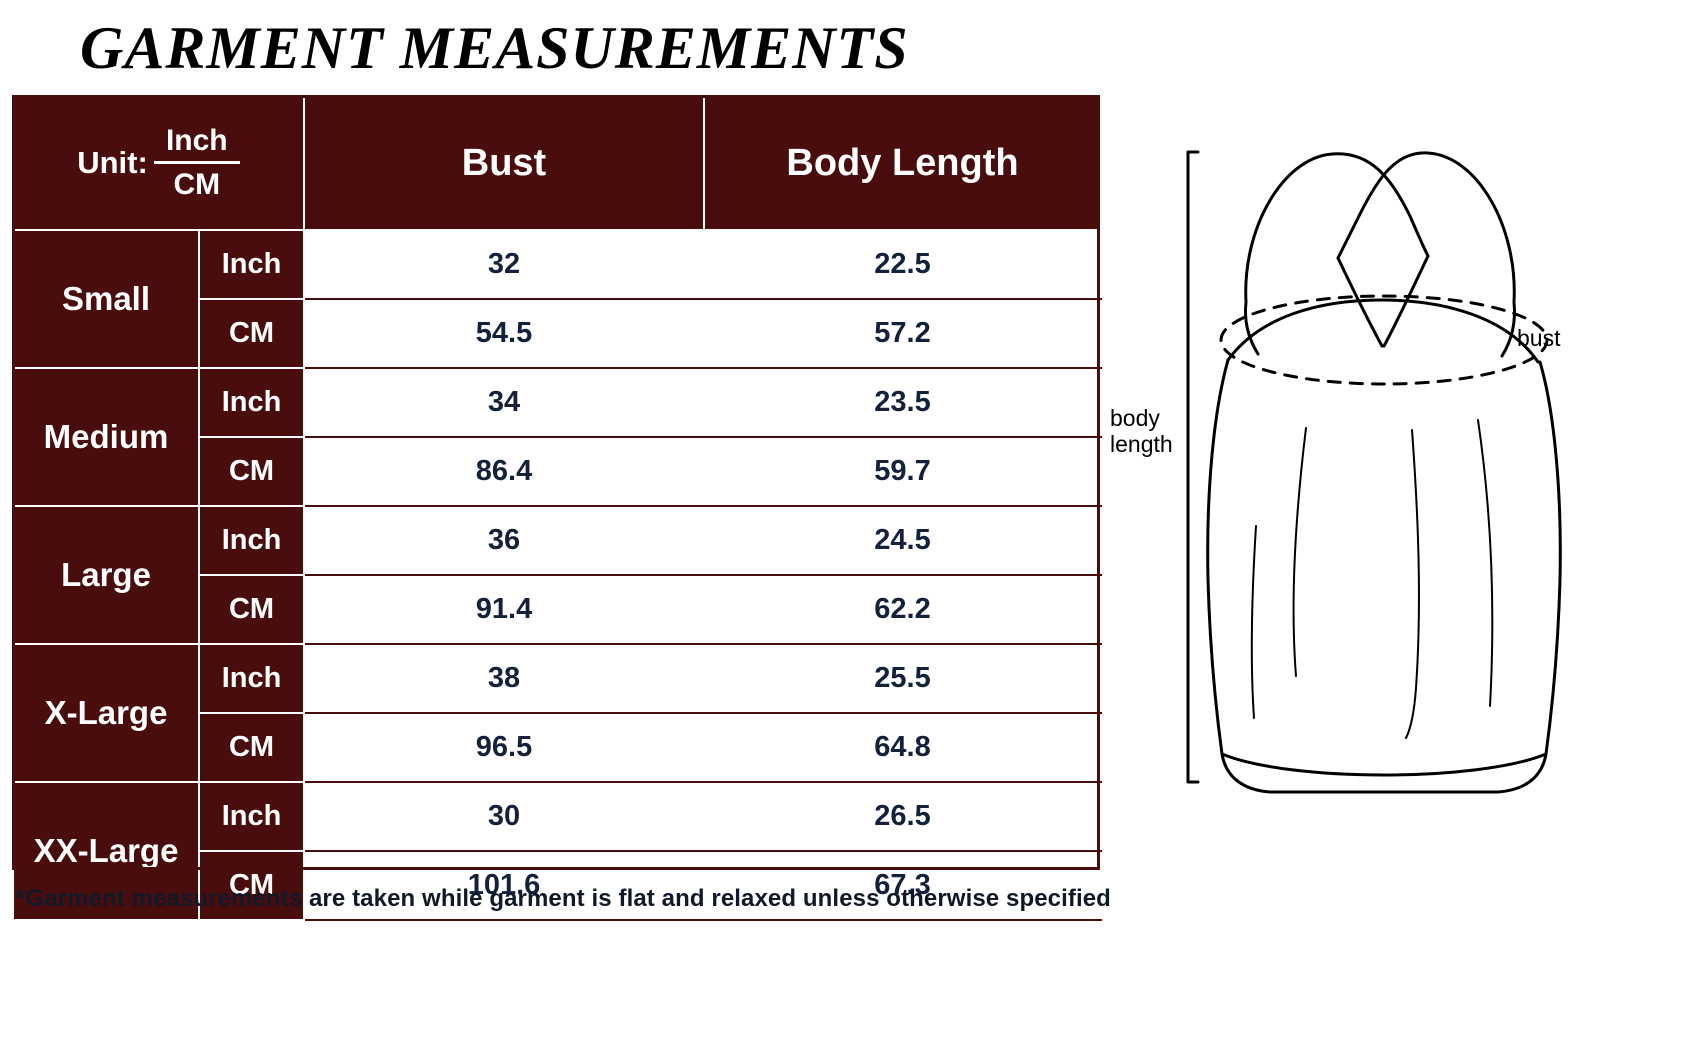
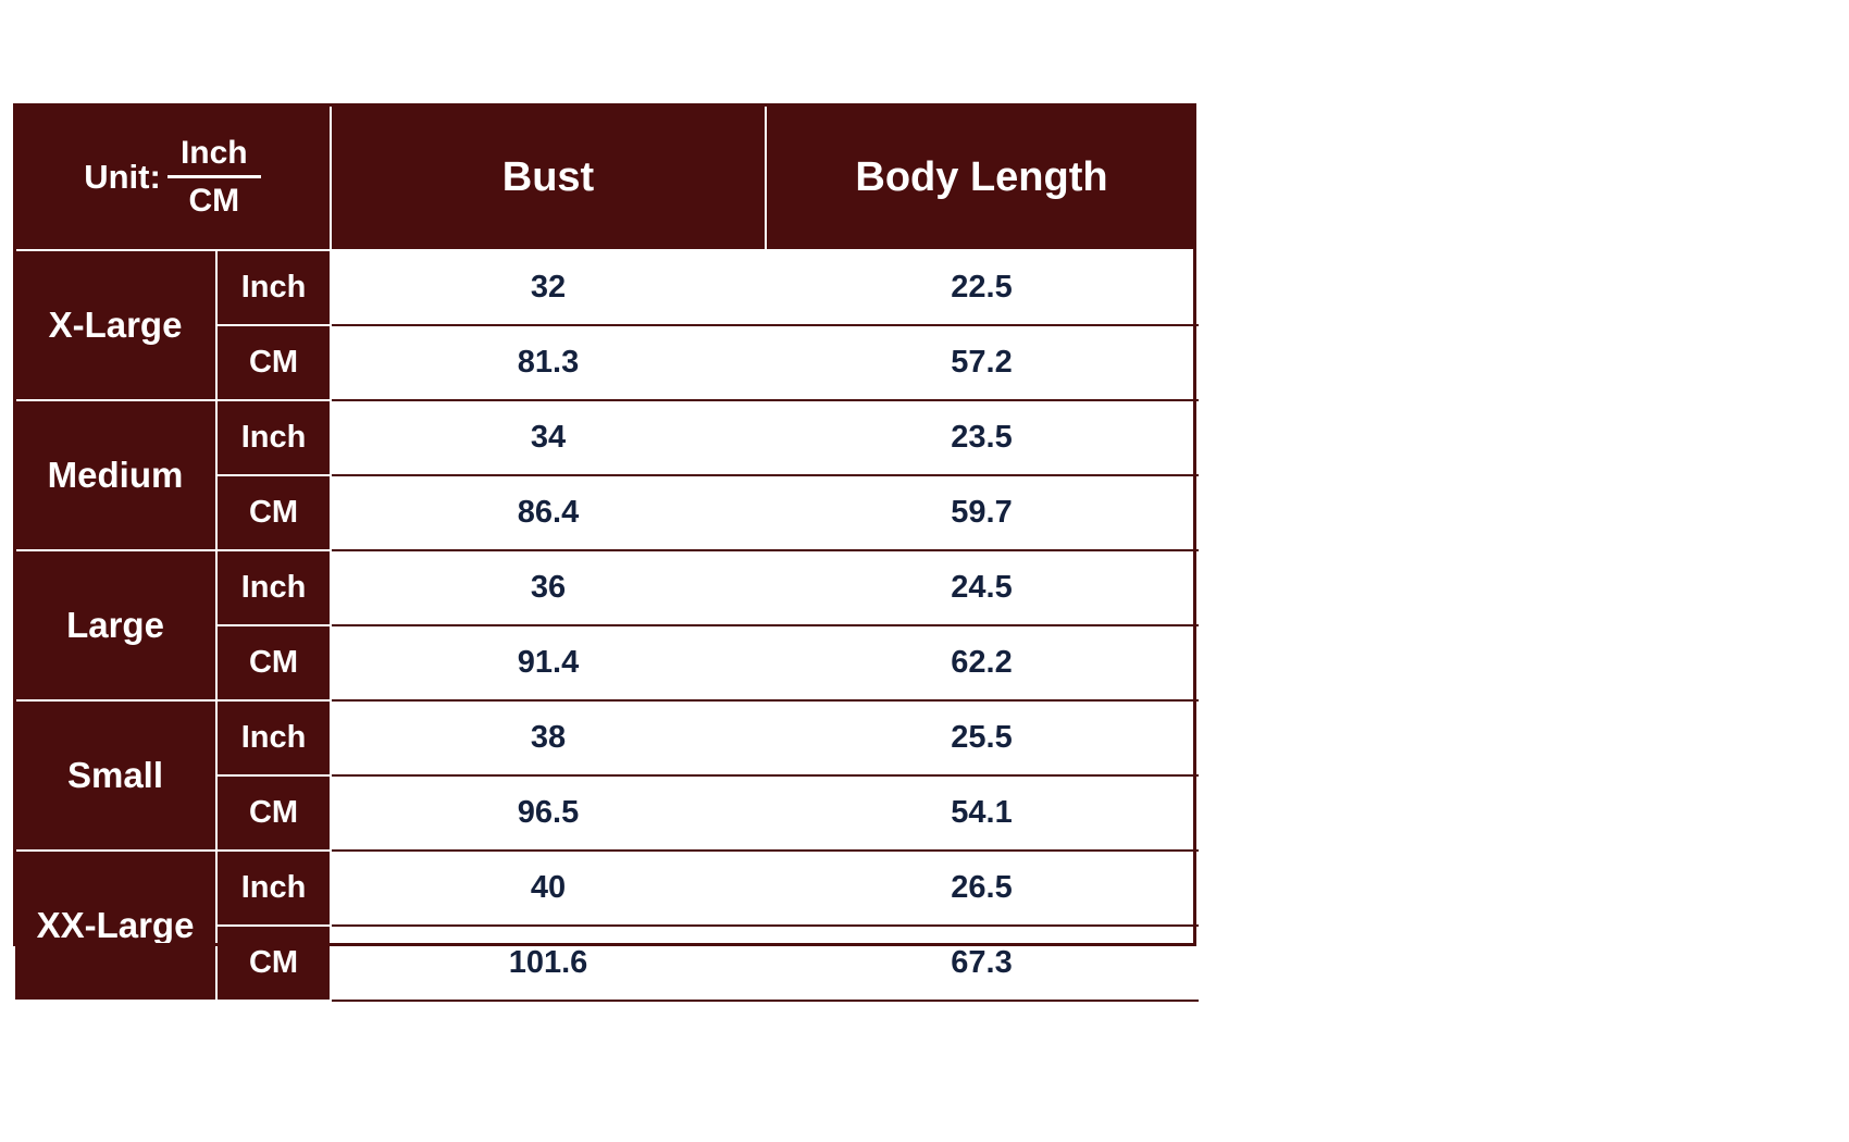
- GARMENT MEASUREMENTS
  Unit: Inch CM	Bust	Body Length
- Small	Inch	32	22.5
+ X-Large	Inch	32	22.5
- CM	54.5	57.2
+ CM	81.3	57.2
  Medium	Inch	34	23.5
  CM	86.4	59.7
  Large	Inch	36	24.5
  CM	91.4	62.2
- X-Large	Inch	38	25.5
+ Small	Inch	38	25.5
- CM	96.5	64.8
+ CM	96.5	54.1
- XX-Large	Inch	30	26.5
+ XX-Large	Inch	40	26.5
  CM	101.6	67.3
- *Garment measurements are taken while garment is flat and relaxed unless otherwise specified
- bust
- body
- length
